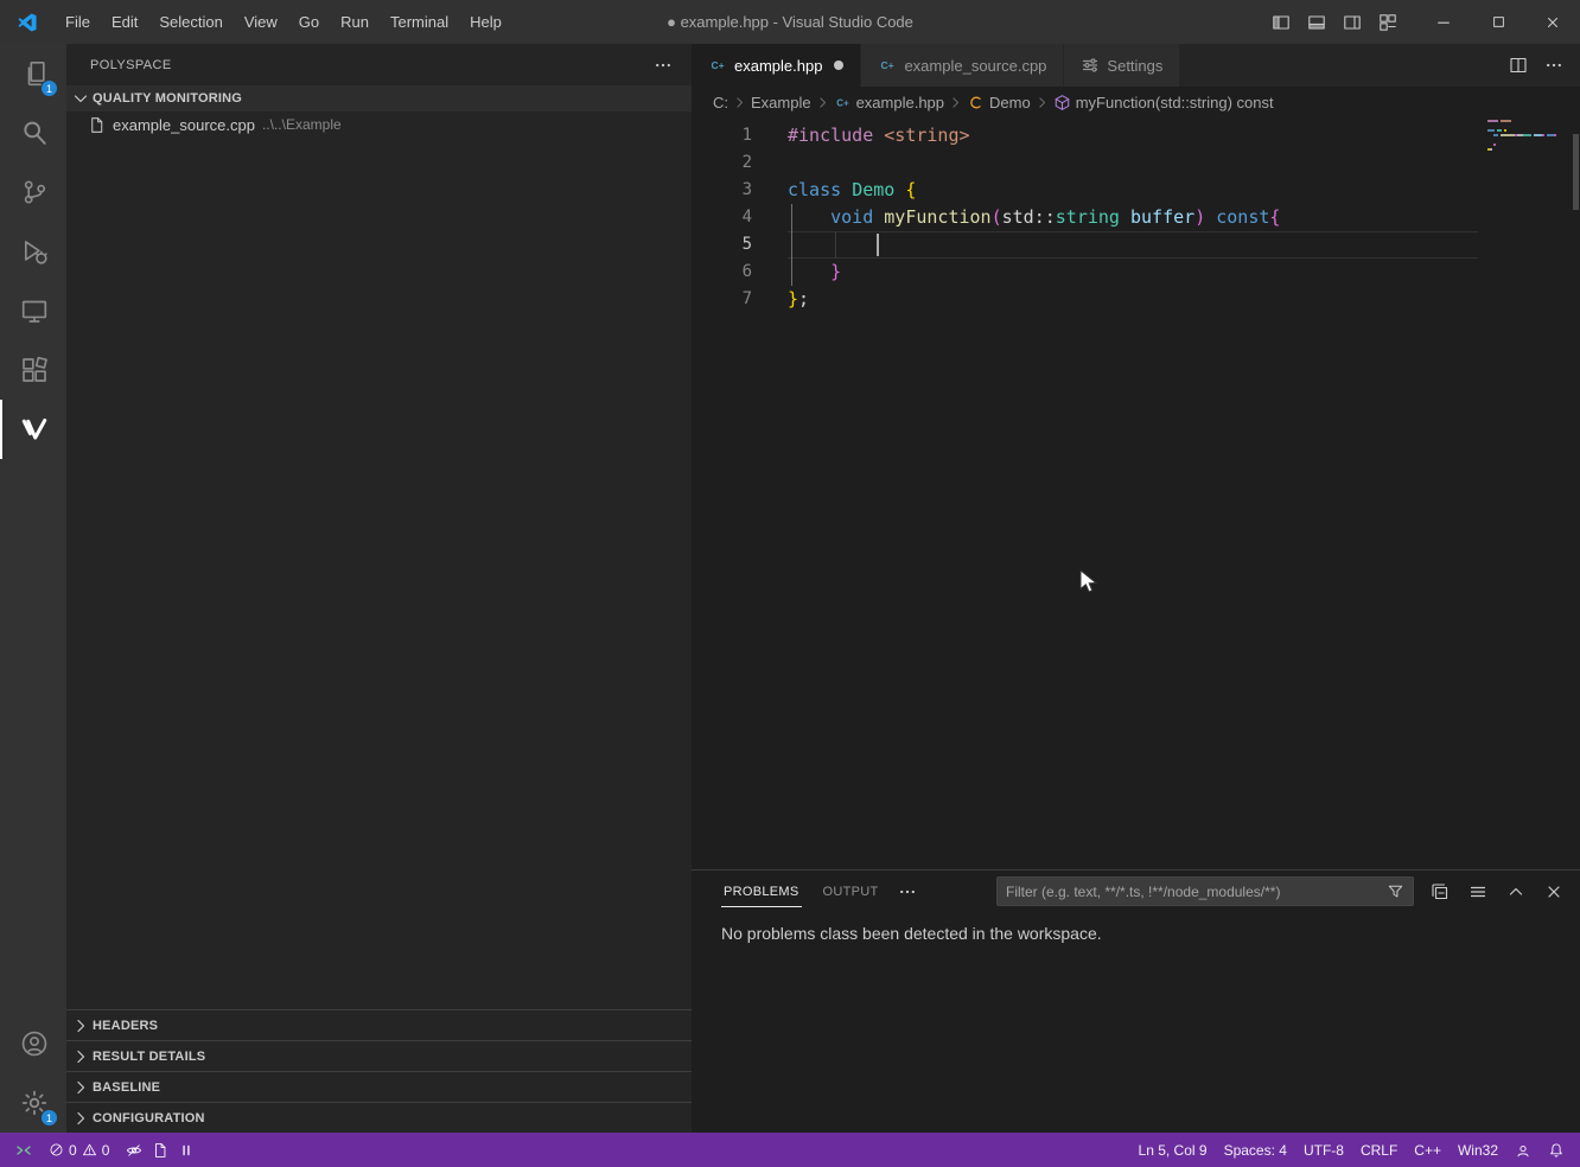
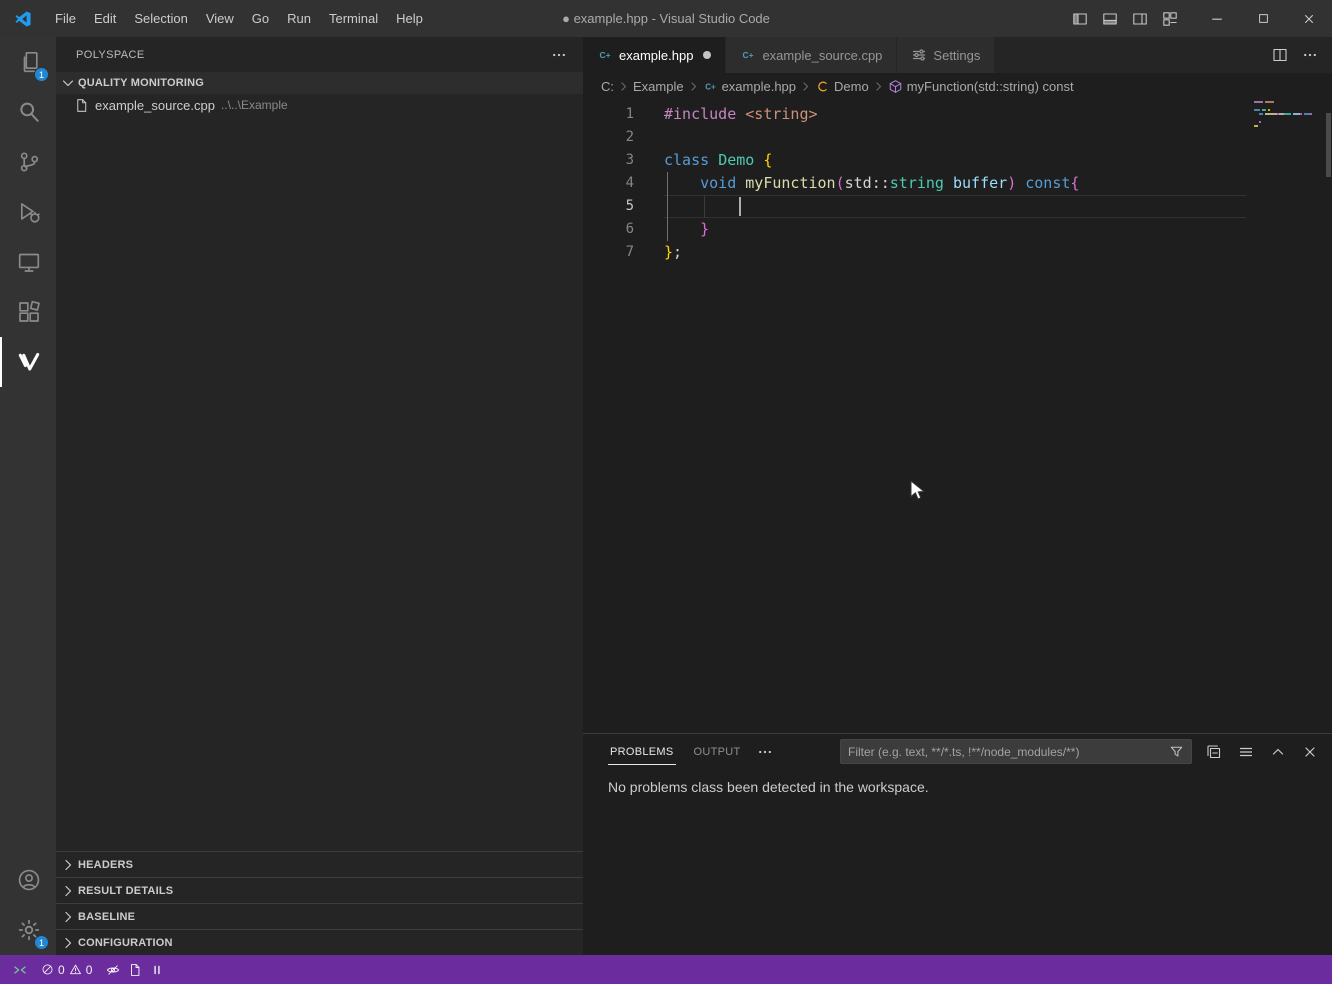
  File
  Edit
  Selection
  View
  Go
  Run
  Terminal
  Help
  ● example.hpp - Visual Studio Code
  1
  1
  POLYSPACE
  QUALITY MONITORING
  example_source.cpp
  ..\..\Example
  HEADERS
  RESULT DETAILS
  BASELINE
  CONFIGURATION
  C+
  example.hpp
  C+
  example_source.cpp
  Settings
  C:
  Example
  C+
  example.hpp
  Demo
  myFunction(std::string) const
  1
  #include <string>
  2
  3
  class Demo {
  4
  void myFunction(std::string buffer) const{
  5
  6
  }
  7
  };
  PROBLEMS
  OUTPUT
  Filter (e.g. text, **/*.ts, !**/node_modules/**)
  No problems class been detected in the workspace.
  0
  0
- Ln 5, Col 9
- Spaces: 4
- UTF-8
- CRLF
- C++
- Win32
